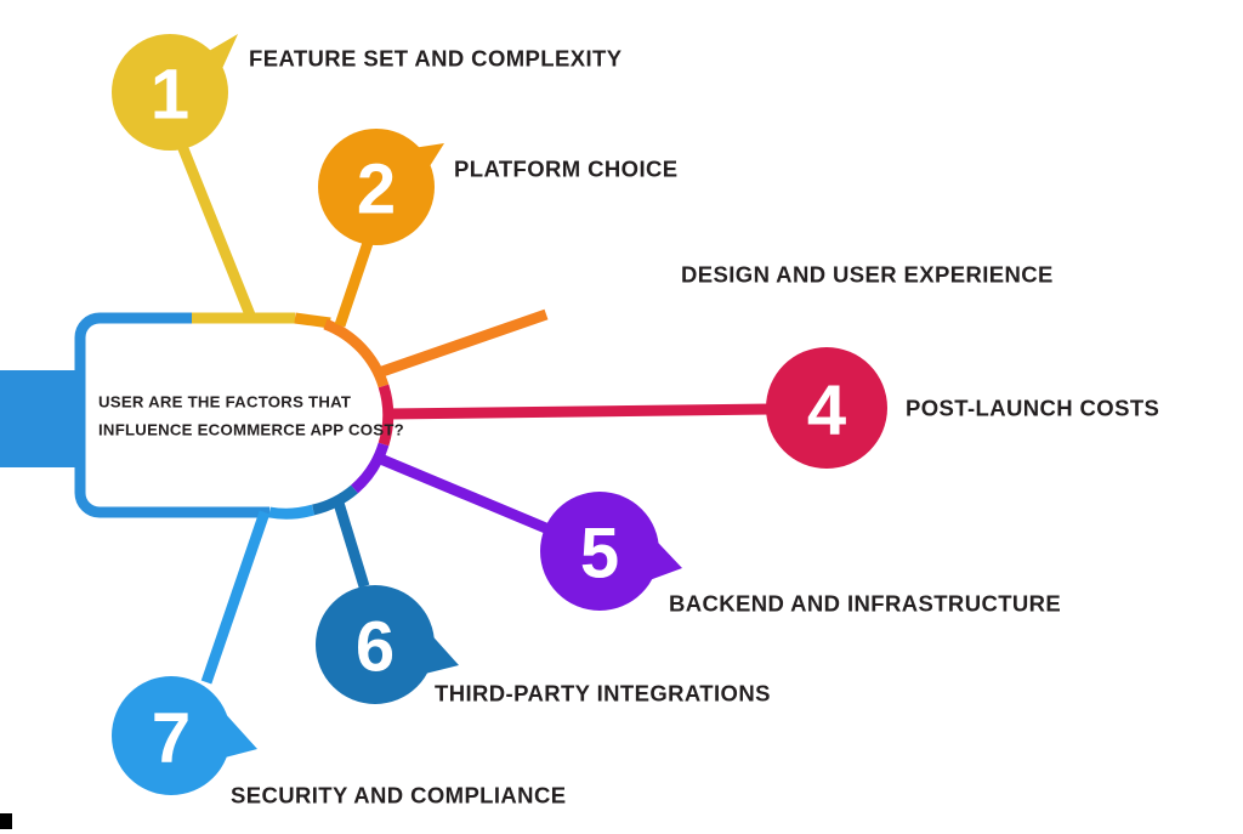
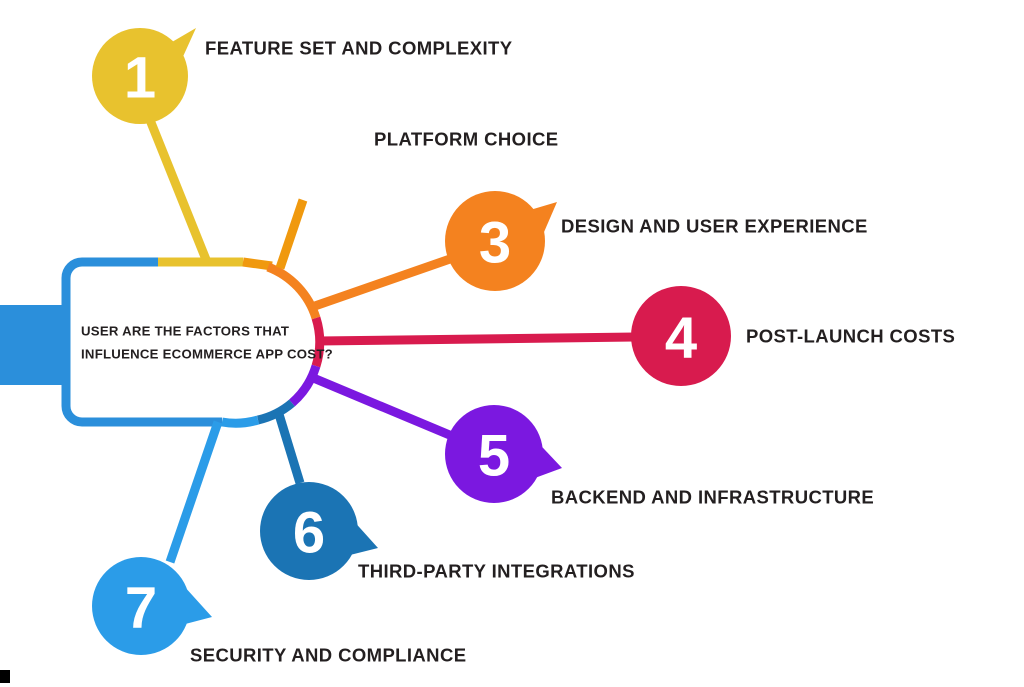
  1
  FEATURE SET AND COMPLEXITY
- 2
  PLATFORM CHOICE
+ 3
  DESIGN AND USER EXPERIENCE
  4
  POST-LAUNCH COSTS
  5
  BACKEND AND INFRASTRUCTURE
  6
  THIRD-PARTY INTEGRATIONS
  7
  SECURITY AND COMPLIANCE
  USER ARE THE FACTORS THAT
  INFLUENCE ECOMMERCE APP COST?
